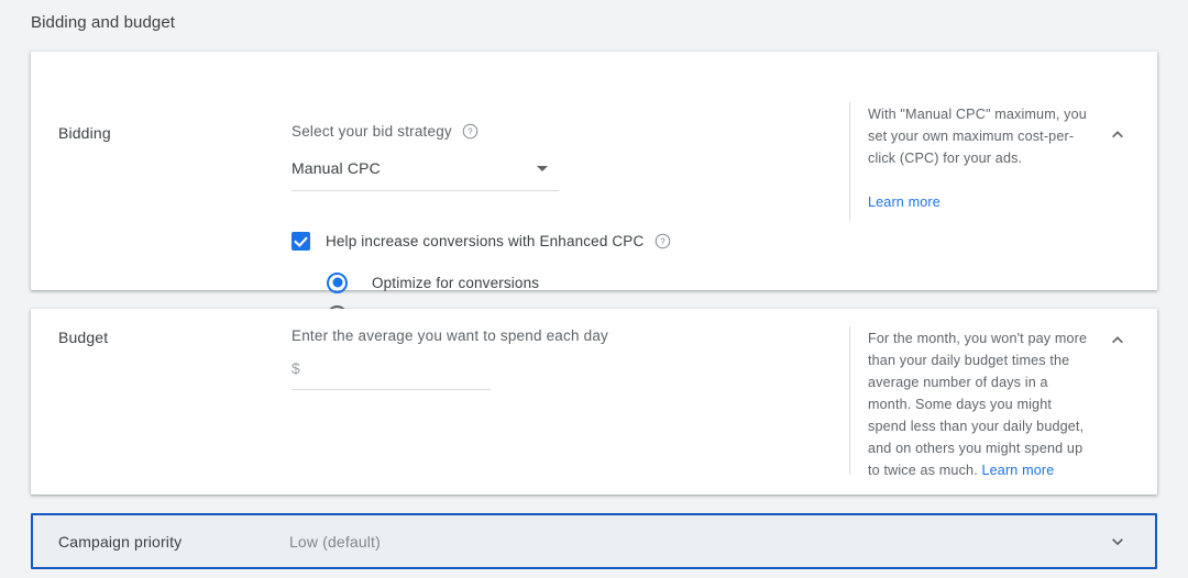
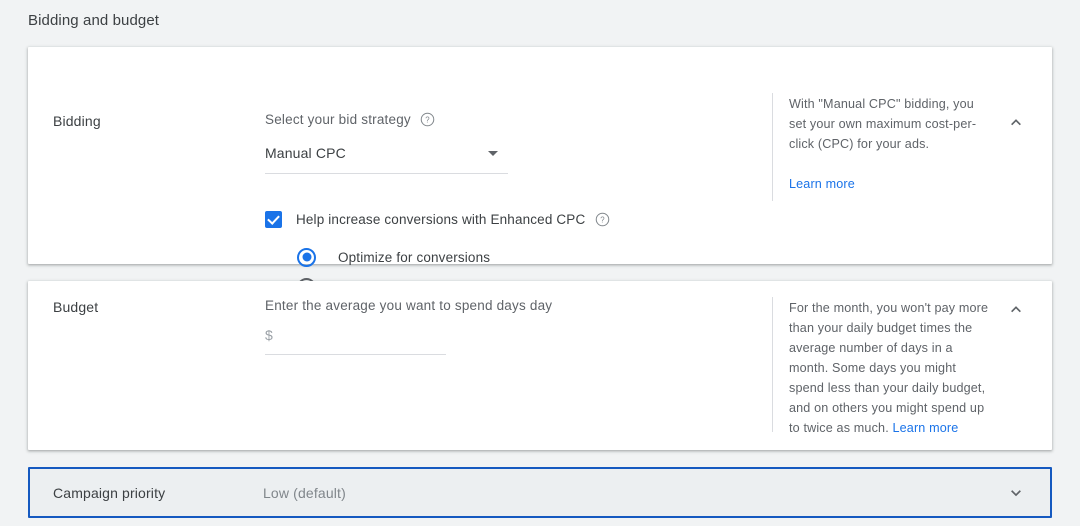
  Bidding and budget
  Bidding
  Select your bid strategy
  ?
  Manual CPC
  Help increase conversions with Enhanced CPC
  ?
  Optimize for conversions
- With "Manual CPC" maximum, you set your own maximum cost-per-click (CPC) for your ads.
+ With "Manual CPC" bidding, you set your own maximum cost-per-click (CPC) for your ads.
  Learn more
  Budget
- Enter the average you want to spend each day
+ Enter the average you want to spend days day
  $
  For the month, you won't pay more than your daily budget times the average number of days in a month. Some days you might spend less than your daily budget, and on others you might spend up to twice as much. Learn more
  Campaign priority
  Low (default)
